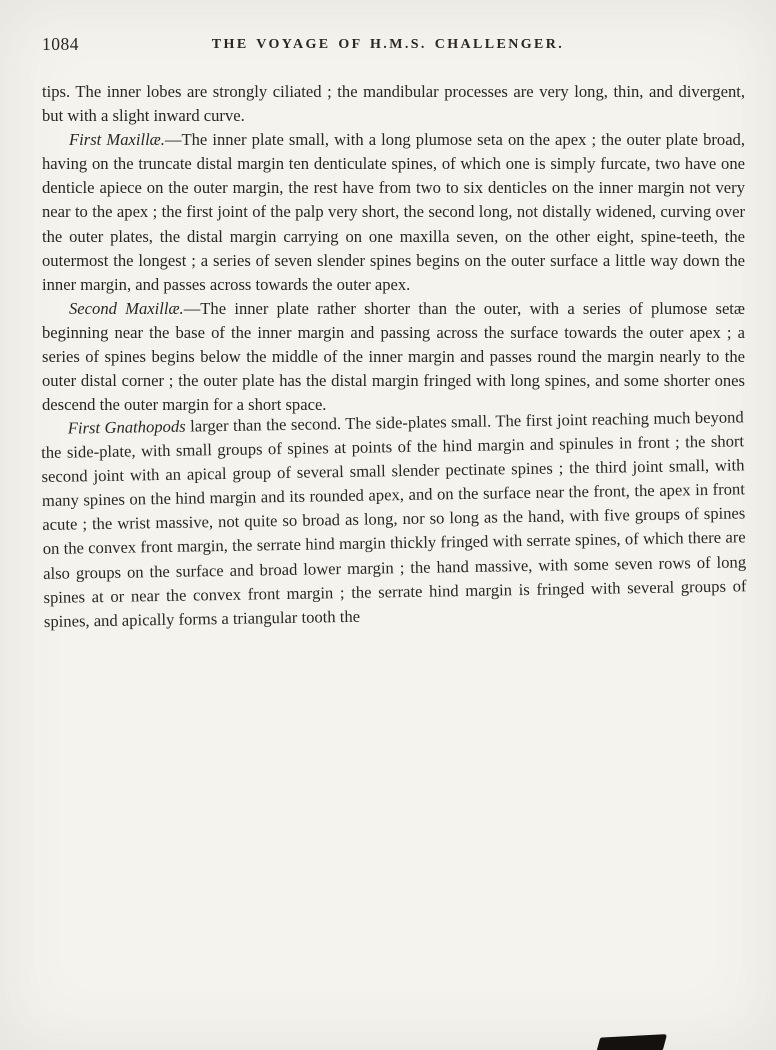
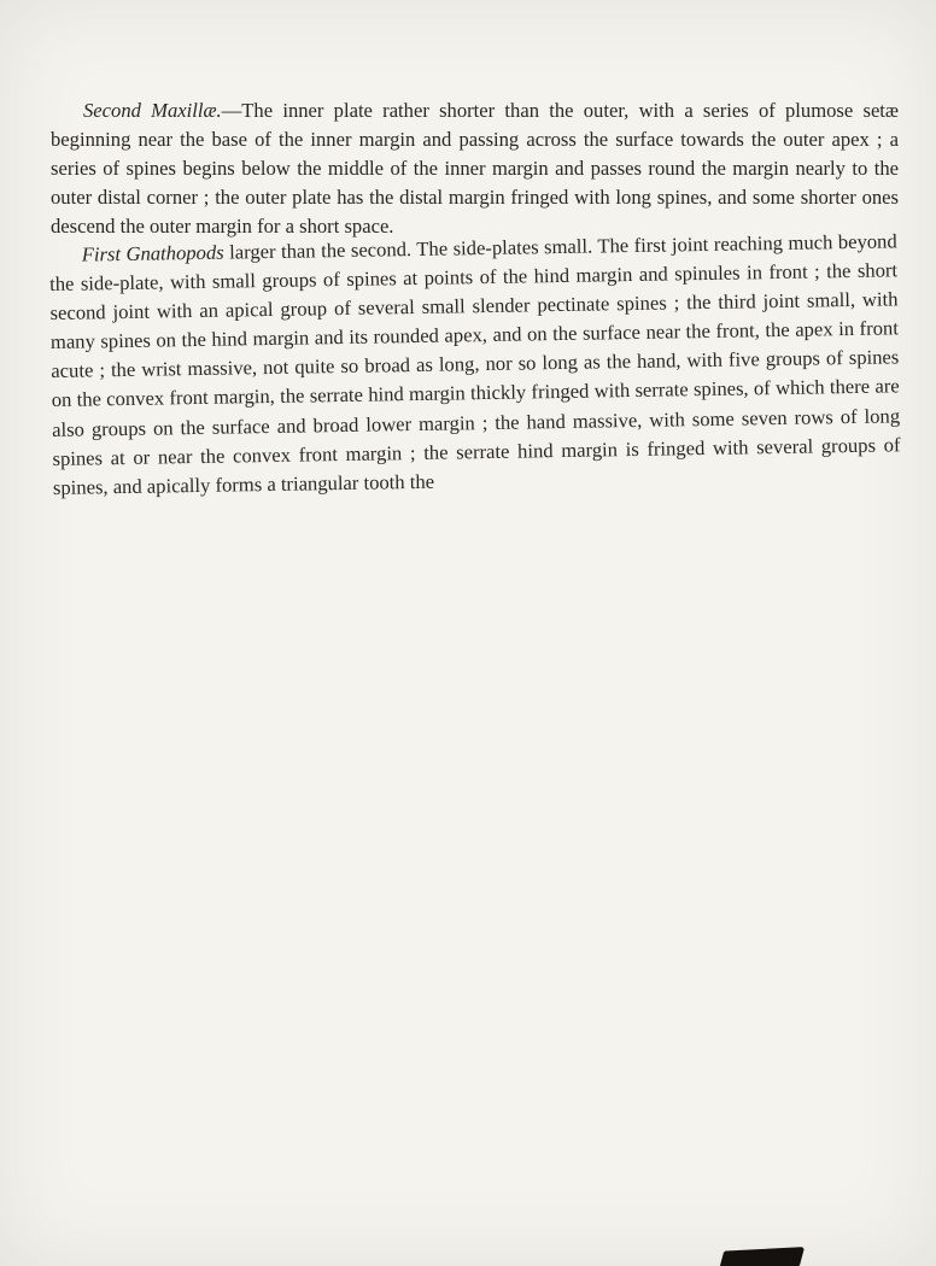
- 1084
- THE VOYAGE OF H.M.S. CHALLENGER.
- tips. The inner lobes are strongly ciliated ; the mandibular processes are very long, thin, and divergent, but with a slight inward curve.
- First Maxillæ.—The inner plate small, with a long plumose seta on the apex ; the outer plate broad, having on the truncate distal margin ten denticulate spines, of which one is simply furcate, two have one denticle apiece on the outer margin, the rest have from two to six denticles on the inner margin not very near to the apex ; the first joint of the palp very short, the second long, not distally widened, curving over the outer plates, the distal margin carrying on one maxilla seven, on the other eight, spine-teeth, the outermost the longest ; a series of seven slender spines begins on the outer surface a little way down the inner margin, and passes across towards the outer apex.
  Second Maxillæ.—The inner plate rather shorter than the outer, with a series of plumose setæ beginning near the base of the inner margin and passing across the surface towards the outer apex ; a series of spines begins below the middle of the inner margin and passes round the margin nearly to the outer distal corner ; the outer plate has the distal margin fringed with long spines, and some shorter ones descend the outer margin for a short space.
  First Gnathopods larger than the second. The side-plates small. The first joint reaching much beyond the side-plate, with small groups of spines at points of the hind margin and spinules in front ; the short second joint with an apical group of several small slender pectinate spines ; the third joint small, with many spines on the hind margin and its rounded apex, and on the surface near the front, the apex in front acute ; the wrist massive, not quite so broad as long, nor so long as the hand, with five groups of spines on the convex front margin, the serrate hind margin thickly fringed with serrate spines, of which there are also groups on the surface and broad lower margin ; the hand massive, with some seven rows of long spines at or near the convex front margin ; the serrate hind margin is fringed with several groups of spines, and apically forms a triangular tooth the
